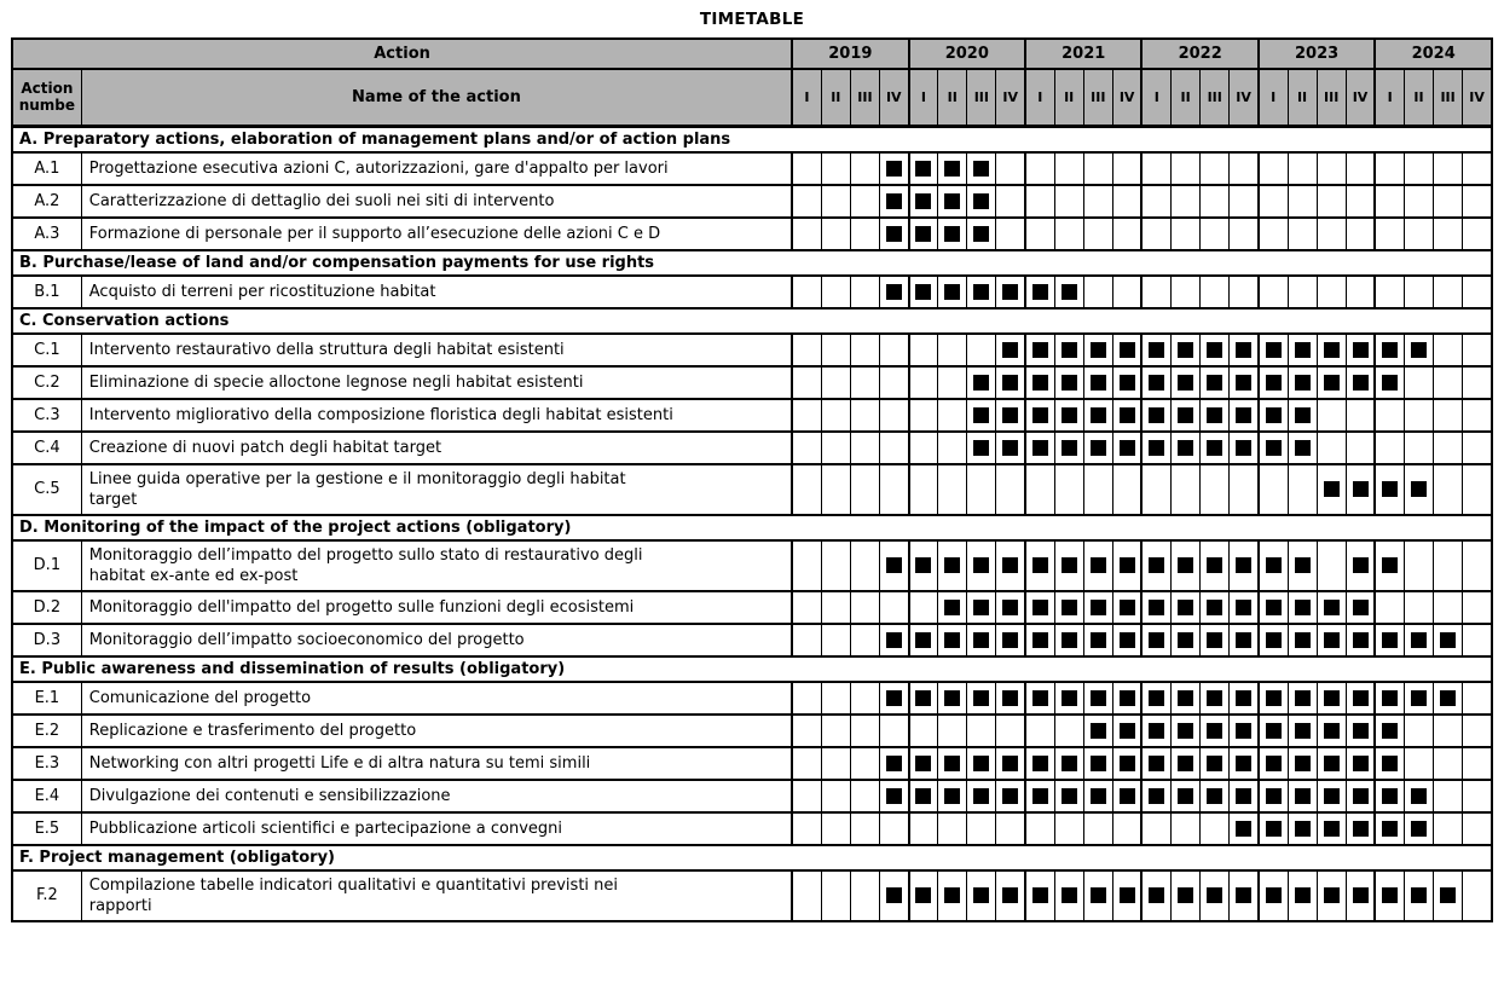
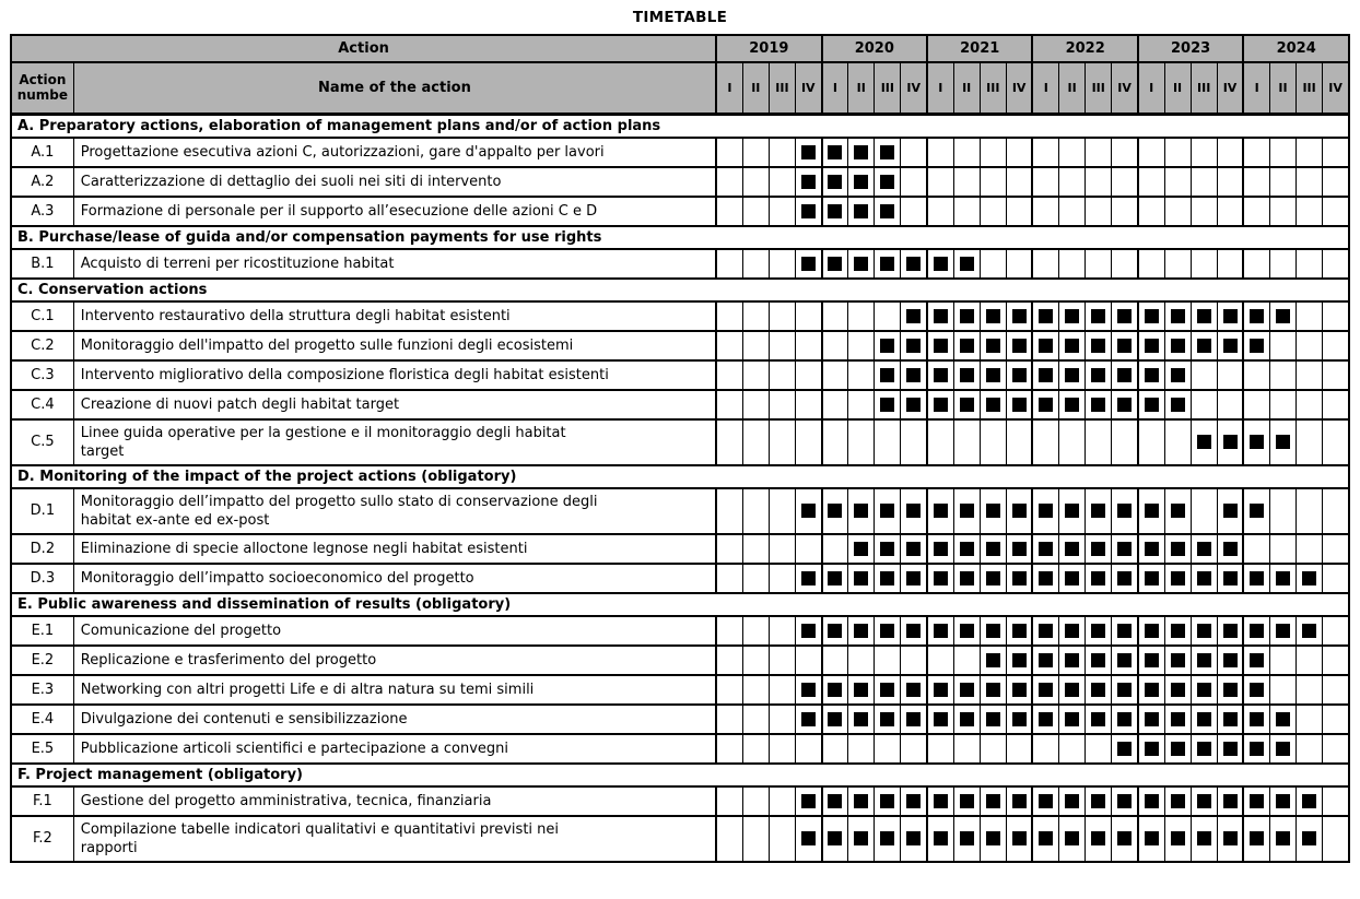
  TIMETABLE
  Action	2019	2020	2021	2022	2023	2024
  Action numbe	Name of the action	I	II	III	IV	I	II	III	IV	I	II	III	IV	I	II	III	IV	I	II	III	IV	I	II	III	IV
  A. Preparatory actions, elaboration of management plans and/or of action plans
  A.1	Progettazione esecutiva azioni C, autorizzazioni, gare d'appalto per lavori
  A.2	Caratterizzazione di dettaglio dei suoli nei siti di intervento
  A.3	Formazione di personale per il supporto all’esecuzione delle azioni C e D
- B. Purchase/lease of land and/or compensation payments for use rights
+ B. Purchase/lease of guida and/or compensation payments for use rights
  B.1	Acquisto di terreni per ricostituzione habitat
  C. Conservation actions
  C.1	Intervento restaurativo della struttura degli habitat esistenti
- C.2	Eliminazione di specie alloctone legnose negli habitat esistenti
+ C.2	Monitoraggio dell'impatto del progetto sulle funzioni degli ecosistemi
  C.3	Intervento migliorativo della composizione floristica degli habitat esistenti
  C.4	Creazione di nuovi patch degli habitat target
  C.5	Linee guida operative per la gestione e il monitoraggio degli habitat target
  D. Monitoring of the impact of the project actions (obligatory)
- D.1	Monitoraggio dell’impatto del progetto sullo stato di restaurativo degli habitat ex-ante ed ex-post
+ D.1	Monitoraggio dell’impatto del progetto sullo stato di conservazione degli habitat ex-ante ed ex-post
- D.2	Monitoraggio dell'impatto del progetto sulle funzioni degli ecosistemi
+ D.2	Eliminazione di specie alloctone legnose negli habitat esistenti
  D.3	Monitoraggio dell’impatto socioeconomico del progetto
  E. Public awareness and dissemination of results (obligatory)
  E.1	Comunicazione del progetto
  E.2	Replicazione e trasferimento del progetto
  E.3	Networking con altri progetti Life e di altra natura su temi simili
  E.4	Divulgazione dei contenuti e sensibilizzazione
  E.5	Pubblicazione articoli scientifici e partecipazione a convegni
  F. Project management (obligatory)
+ F.1	Gestione del progetto amministrativa, tecnica, finanziaria
  F.2	Compilazione tabelle indicatori qualitativi e quantitativi previsti nei rapporti
